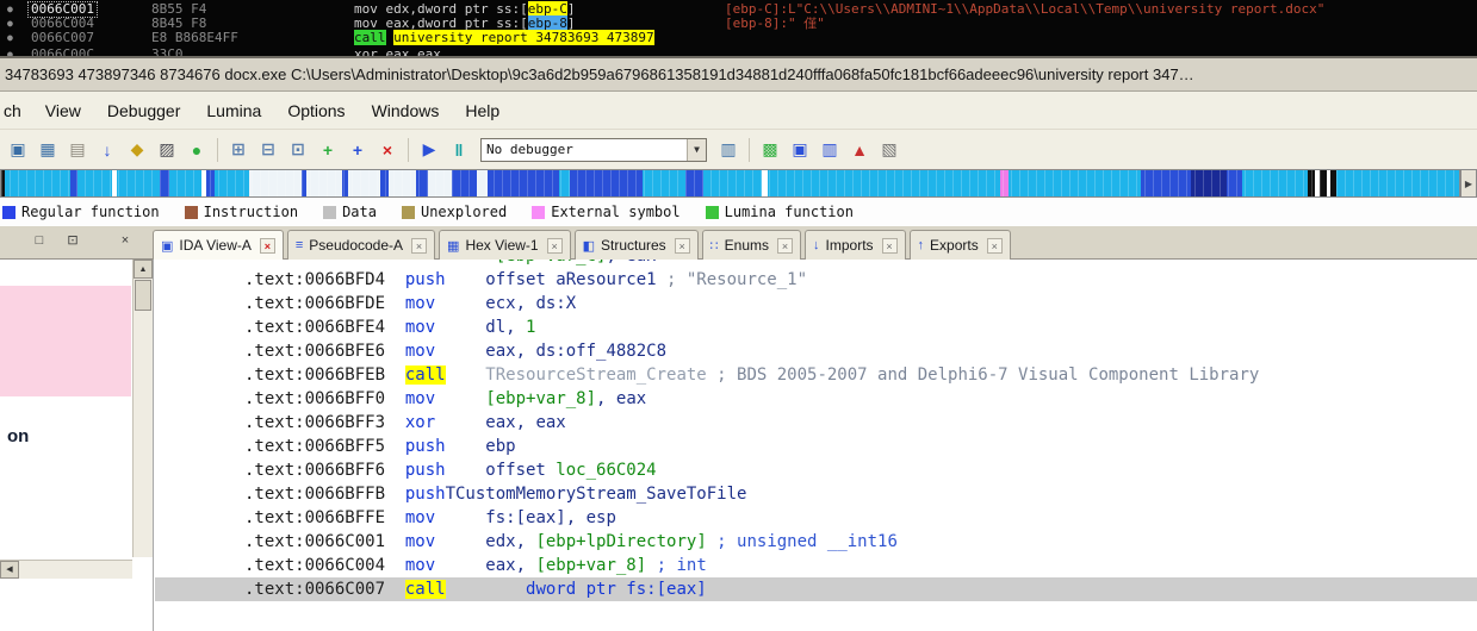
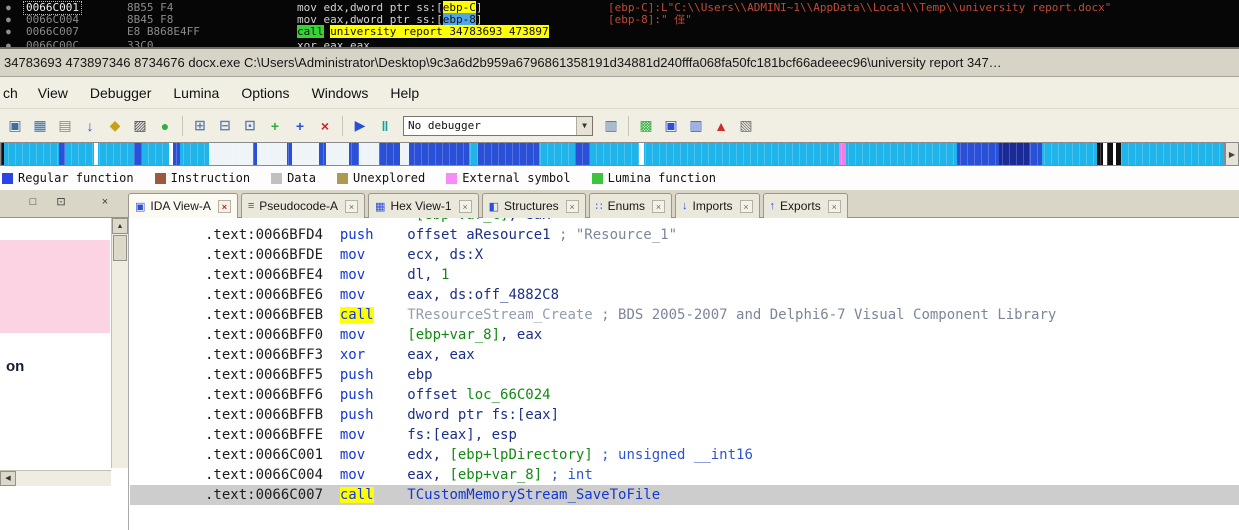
  ●
  0066C001
  8B55 F4
  mov edx,dword ptr ss:[ebp-C]
  [ebp-C]:L"C:\\Users\\ADMINI~1\\AppData\\Local\\Temp\\university report.docx"
  ●
  0066C004
  8B45 F8
  mov eax,dword ptr ss:[ebp-8]
  [ebp-8]:" 僅"
  ●
  0066C007
  E8 B868E4FF
  call university report 34783693 473897
  ●
  0066C00C
  33C0
  xor eax,eax
  34783693 473897346 8734676 docx.exe C:\Users\Administrator\Desktop\9c3a6d2b959a6796861358191d34881d240fffa068fa50fc181bcf66adeeec96\university report 347…
  ch
  View
  Debugger
  Lumina
  Options
  Windows
  Help
  ▣
  ▦
  ▤
  ↓
  ◆
  ▨
  ●
  ⊞
  ⊟
  ⊡
  +
  +
  ×
  ▶
  ‖
  No debugger
  ▼
  ▥
  ▩
  ▣
  ▥
  ▲
  ▧
  ▶
  Regular function
  Instruction
  Data
  Unexplored
  External symbol
  Lumina function
  □
  ⊡
  ×
  ▣
  IDA View-A
  ×
  ≡
  Pseudocode-A
  ×
  ▦
  Hex View-1
  ×
  ◧
  Structures
  ×
  ∷
  Enums
  ×
  ↓
  Imports
  ×
  ↑
  Exports
  ×
  on
  .text:0066BFD4 push offset aResource1 ; "Resource_1"
  .text:0066BFDE mov ecx, ds:X
  .text:0066BFE4 mov dl, 1
  .text:0066BFE6 mov eax, ds:off_4882C8
  .text:0066BFEB call TResourceStream_Create ; BDS 2005-2007 and Delphi6-7 Visual Component Library
  .text:0066BFF0 mov [ebp+var_8], eax
  .text:0066BFF3 xor eax, eax
  .text:0066BFF5 push ebp
  .text:0066BFF6 push offset loc_66C024
- .text:0066BFFB pushTCustomMemoryStream_SaveToFile
+ .text:0066BFFB push dword ptr fs:[eax]
  .text:0066BFFE mov fs:[eax], esp
  .text:0066C001 mov edx, [ebp+lpDirectory] ; unsigned __int16
  .text:0066C004 mov eax, [ebp+var_8] ; int
- .text:0066C007 call dword ptr fs:[eax]
+ .text:0066C007 call TCustomMemoryStream_SaveToFile
